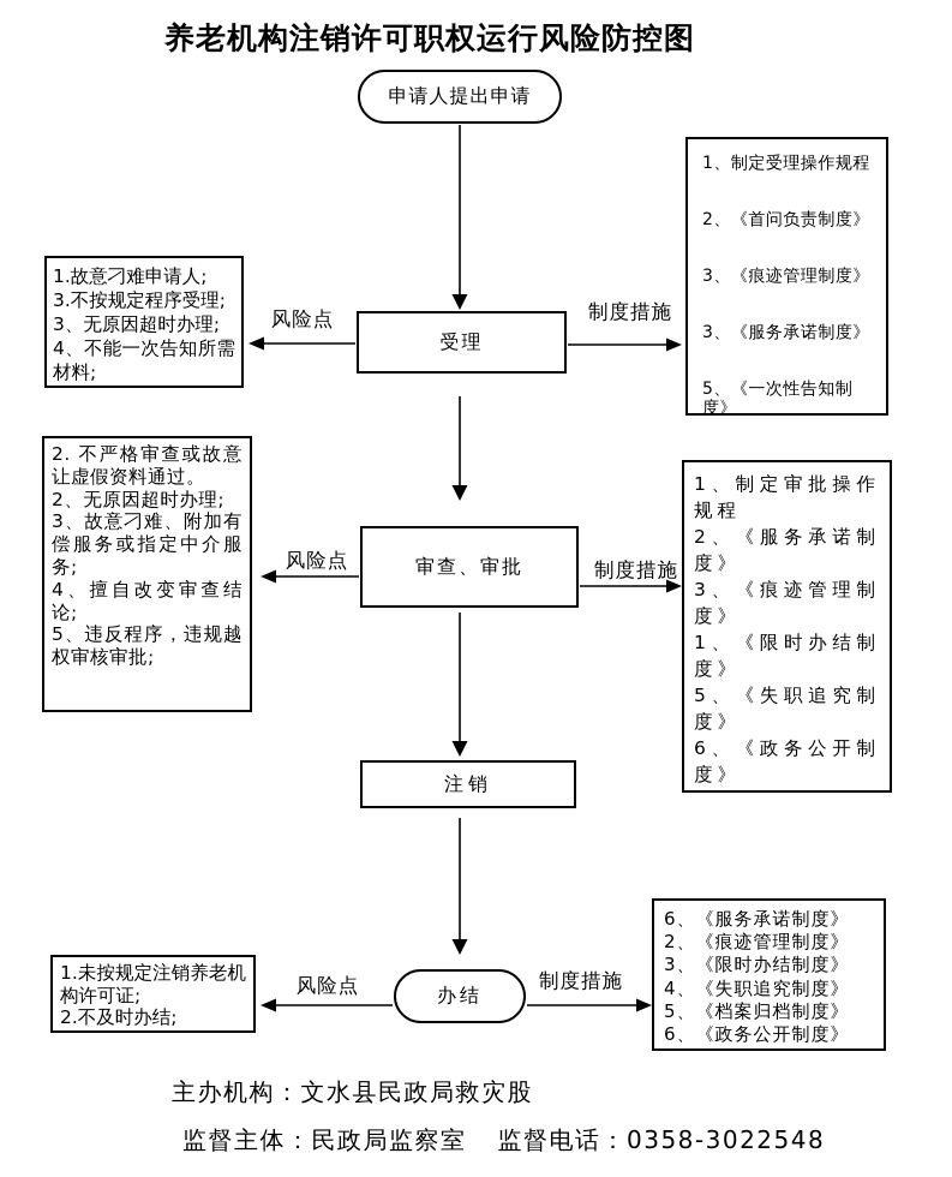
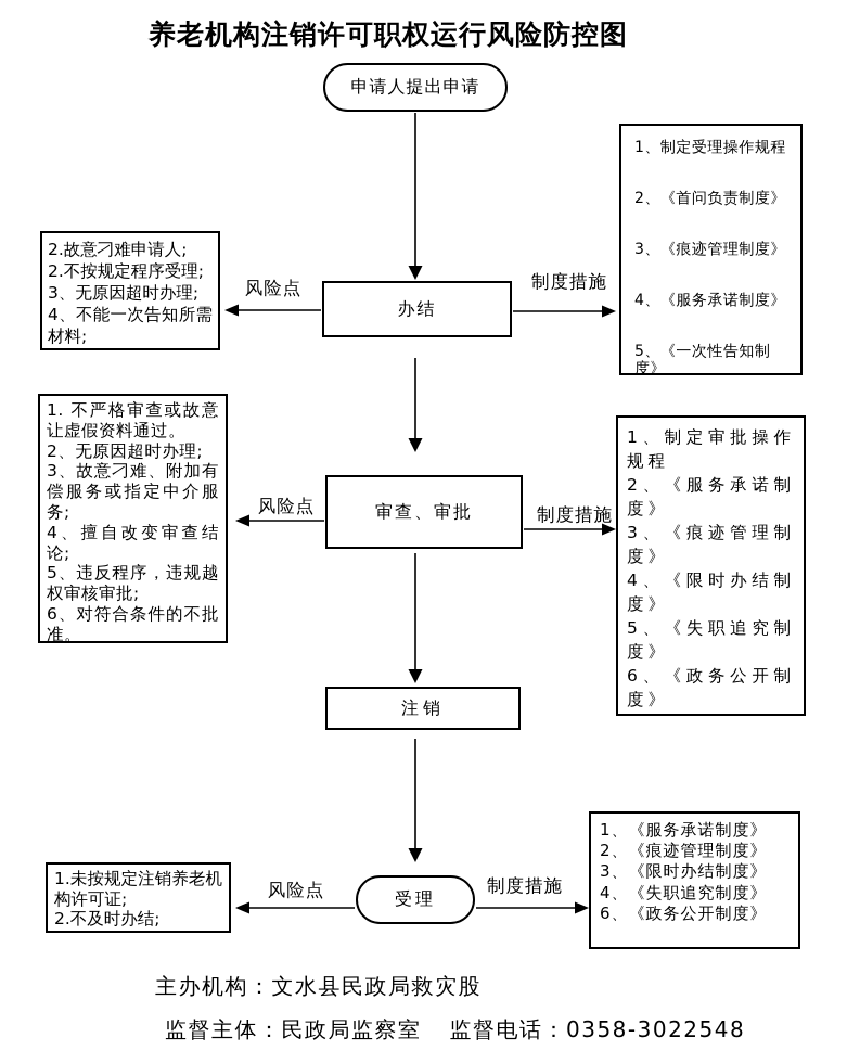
  养老机构注销许可职权运行风险防控图
  申请人提出申请
- 受理
+ 办结
  审查、审批
  注销
- 办结
+ 受理
  风险点
  制度措施
  风险点
  制度措施
  风险点
  制度措施
- 1.故意刁难申请人;
+ 2.故意刁难申请人;
- 3.不按规定程序受理;
+ 2.不按规定程序受理;
  3、无原因超时办理;
  4、不能一次告知所需材料;
  1、制定受理操作规程
  2、《首问负责制度》
  3、《痕迹管理制度》
- 3、《服务承诺制度》
+ 4、《服务承诺制度》
  5、《一次性告知制度》
- 2. 不严格审查或故意让虚假资料通过。
+ 1. 不严格审查或故意让虚假资料通过。
  2、无原因超时办理;
  3、故意刁难、附加有偿服务或指定中介服务;
  4、擅自改变审查结论;
  5、违反程序，违规越权审核审批;
+ 6、对符合条件的不批准。
  1、制定审批操作规程
  2、《服务承诺制度》
  3、《痕迹管理制度》
- 1、《限时办结制度》
+ 4、《限时办结制度》
  5、《失职追究制度》
  6、《政务公开制度》
  1.未按规定注销养老机构许可证;
  2.不及时办结;
- 6、《服务承诺制度》
+ 1、《服务承诺制度》
  2、《痕迹管理制度》
  3、《限时办结制度》
  4、《失职追究制度》
- 5、《档案归档制度》
  6、《政务公开制度》
  主办机构：文水县民政局救灾股
  监督主体：民政局监察室 监督电话：0358-3022548
